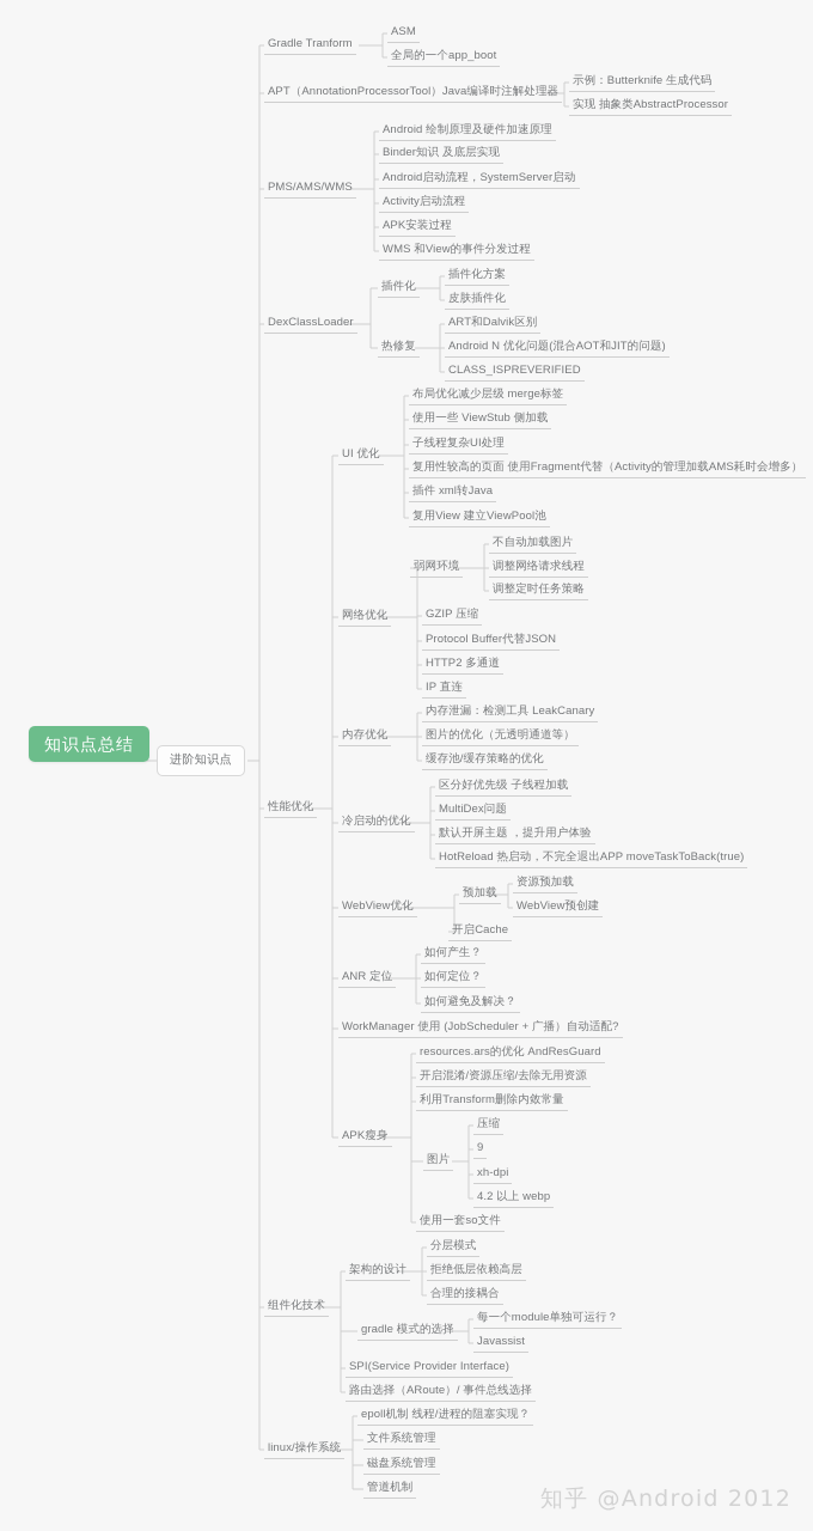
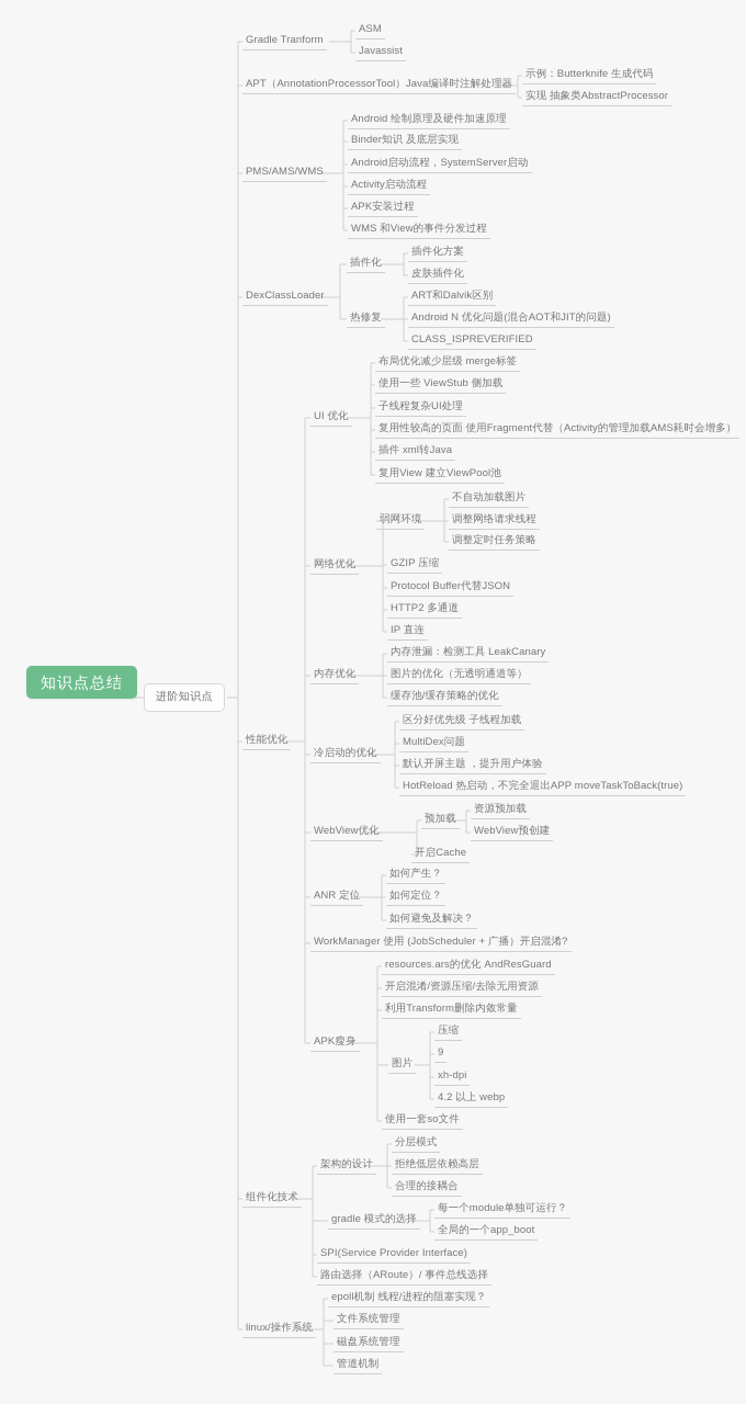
  知识点总结
  进阶知识点
  Gradle Tranform
  ASM
- 全局的一个app_boot
+ Javassist
  APT（AnnotationProcessorTool）Java编译时注解处理器
  示例：Butterknife 生成代码
  实现 抽象类AbstractProcessor
  PMS/AMS/WMS
  Android 绘制原理及硬件加速原理
  Binder知识 及底层实现
  Android启动流程，SystemServer启动
  Activity启动流程
  APK安装过程
  WMS 和View的事件分发过程
  DexClassLoader
  插件化
  插件化方案
  皮肤插件化
  热修复
  ART和Dalvik区别
  Android N 优化问题(混合AOT和JIT的问题)
  CLASS_ISPREVERIFIED
  性能优化
  UI 优化
  布局优化减少层级 merge标签
  使用一些 ViewStub 侧加载
  子线程复杂UI处理
  复用性较高的页面 使用Fragment代替（Activity的管理加载AMS耗时会增多）
  插件 xml转Java
  复用View 建立ViewPool池
  网络优化
  弱网环境
  不自动加载图片
  调整网络请求线程
  调整定时任务策略
  GZIP 压缩
  Protocol Buffer代替JSON
  HTTP2 多通道
  IP 直连
  内存优化
  内存泄漏：检测工具 LeakCanary
  图片的优化（无透明通道等）
  缓存池/缓存策略的优化
  冷启动的优化
  区分好优先级 子线程加载
  MultiDex问题
  默认开屏主题 ，提升用户体验
  HotReload 热启动，不完全退出APP moveTaskToBack(true)
  WebView优化
  预加载
  资源预加载
  WebView预创建
  开启Cache
  ANR 定位
  如何产生？
  如何定位？
  如何避免及解决？
- WorkManager 使用 (JobScheduler + 广播）自动适配?
+ WorkManager 使用 (JobScheduler + 广播）开启混淆?
  APK瘦身
  resources.ars的优化 AndResGuard
  开启混淆/资源压缩/去除无用资源
  利用Transform删除内敛常量
  图片
  压缩
  9
  xh-dpi
  4.2 以上 webp
  使用一套so文件
  组件化技术
  架构的设计
  分层模式
  拒绝低层依赖高层
  合理的接耦合
  gradle 模式的选择
  每一个module单独可运行？
- Javassist
+ 全局的一个app_boot
  SPI(Service Provider Interface)
  路由选择（ARoute）/ 事件总线选择
  linux/操作系统
  epoll机制 线程/进程的阻塞实现？
  文件系统管理
  磁盘系统管理
  管道机制
- 知乎 @Android 2012
